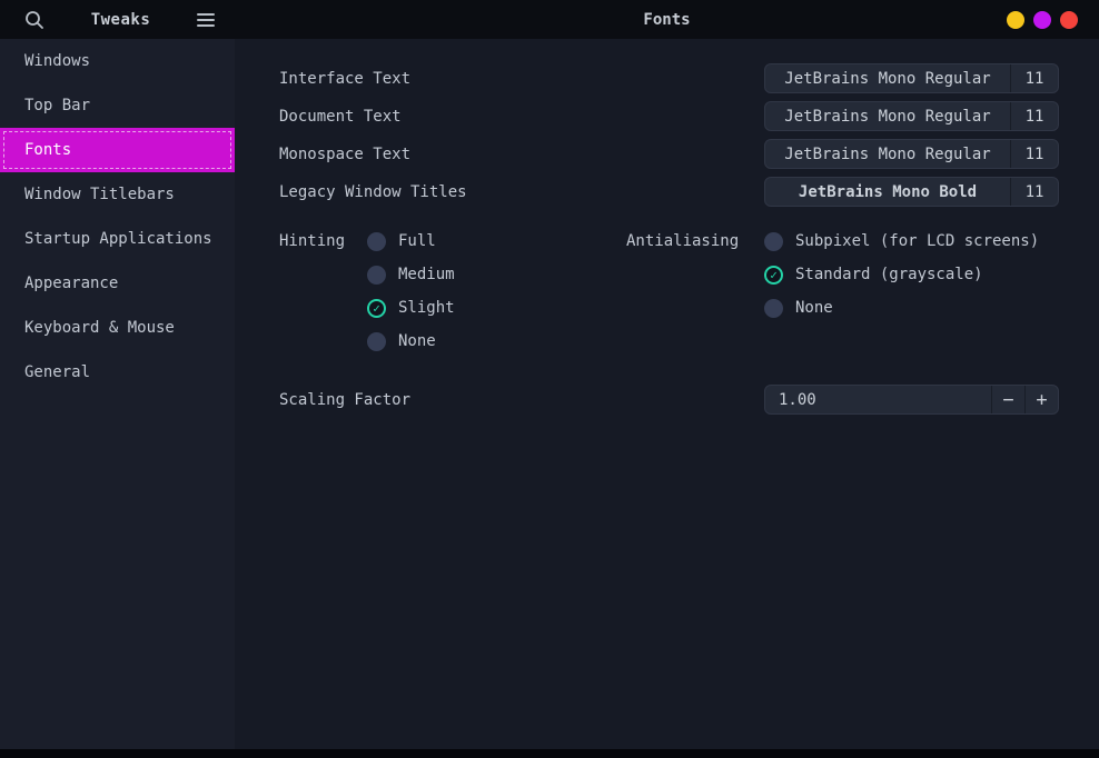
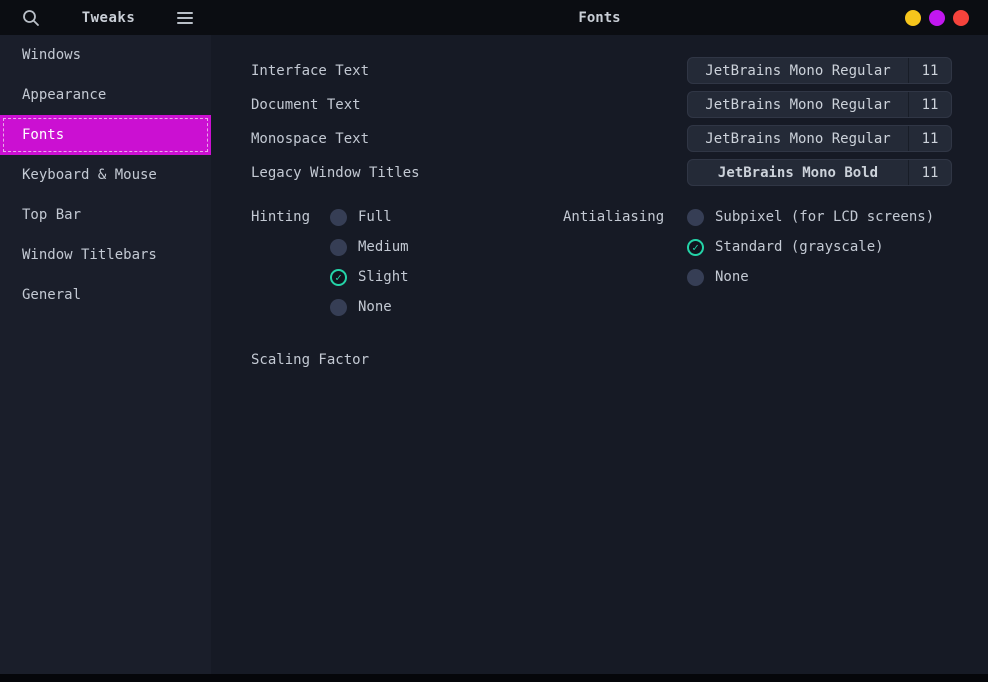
  Tweaks
  Fonts
  Windows
- Top Bar
+ Appearance
  Fonts
- Window Titlebars
+ Keyboard & Mouse
- Startup Applications
- Appearance
+ Top Bar
- Keyboard & Mouse
+ Window Titlebars
  General
  Interface Text
  JetBrains Mono Regular
  11
  Document Text
  JetBrains Mono Regular
  11
  Monospace Text
  JetBrains Mono Regular
  11
  Legacy Window Titles
  JetBrains Mono Bold
  11
  Hinting
  Full
  Medium
  ✓
  Slight
  None
  Antialiasing
  Subpixel (for LCD screens)
  ✓
  Standard (grayscale)
  None
  Scaling Factor
- 1.00
- −
- +
